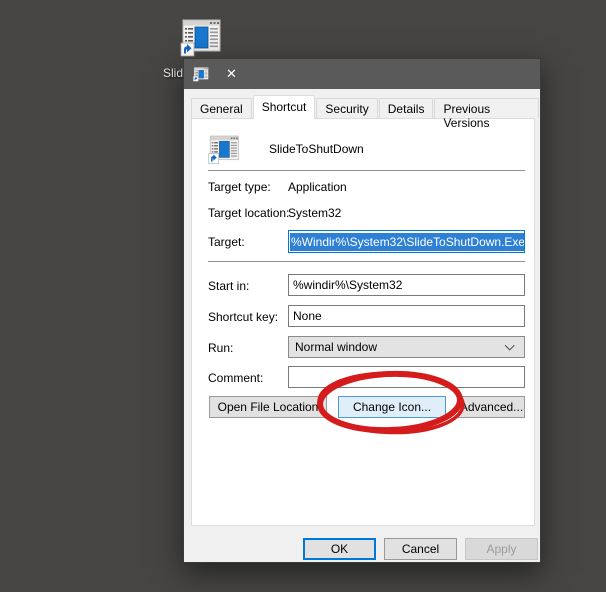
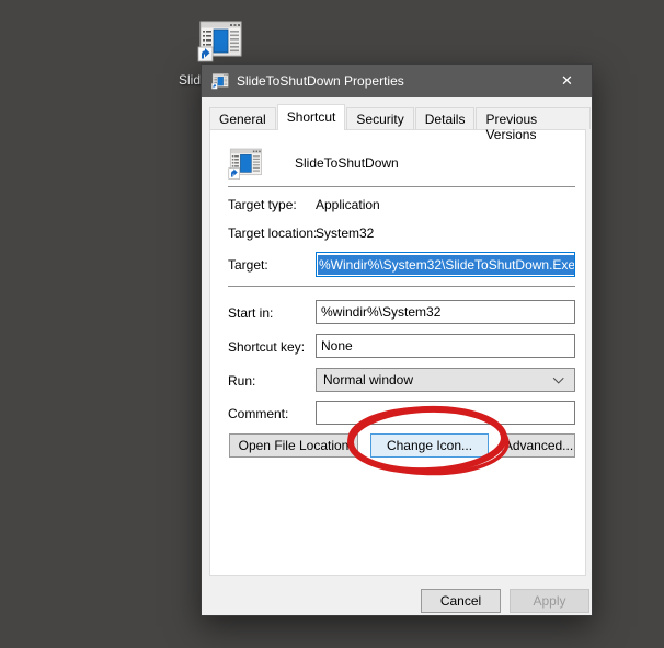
  Slid
+ SlideToShutDown Properties
  ✕
  General
  Shortcut
  Security
  Details
  Previous Versions
  SlideToShutDown
  Target type:
  Application
  Target location:
  System32
  Target:
  %Windir%\System32\SlideToShutDown.Exe
  Start in:
  %windir%\System32
  Shortcut key:
  None
  Run:
  Normal window
  Comment:
  Open File Location
  Change Icon...
  dvanced...
- OK
  Cancel
  Apply
